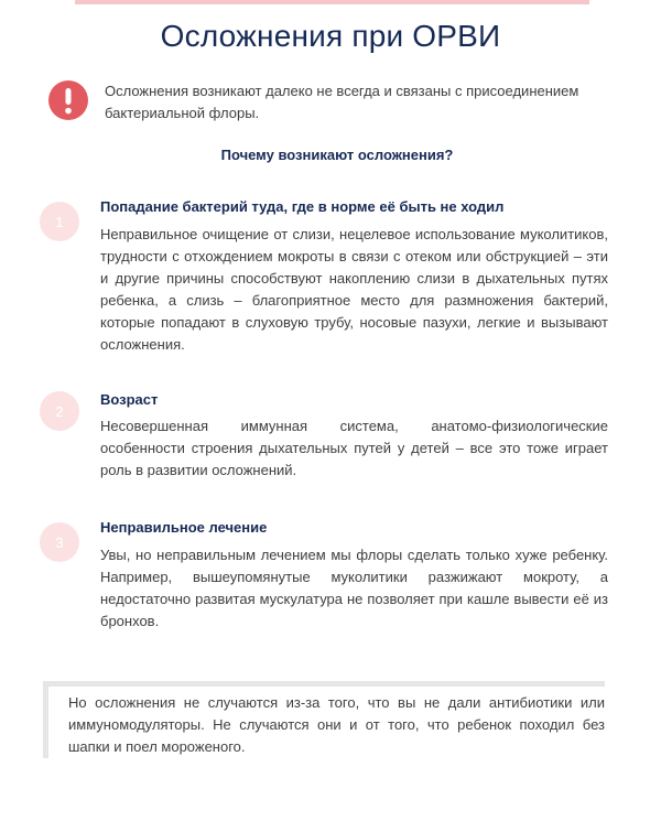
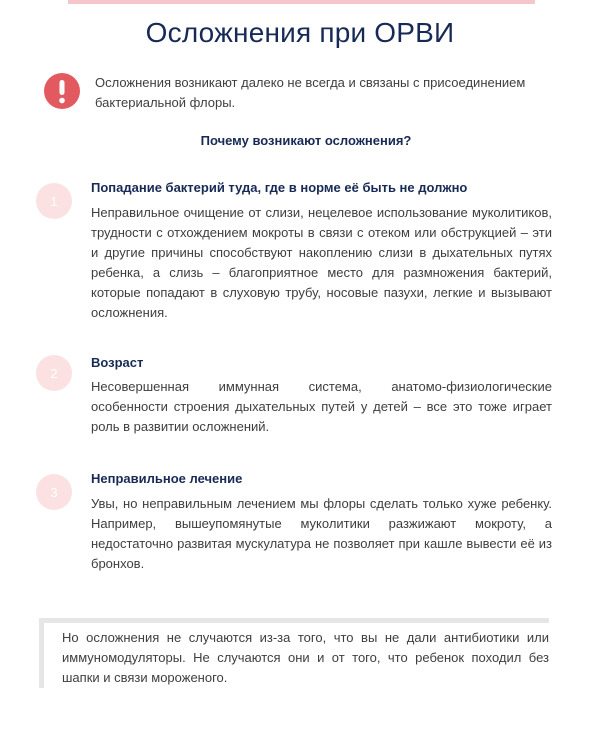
  Осложнения при ОРВИ
  Осложнения возникают далеко не всегда и связаны с присоедине­нием бактериальной флоры.
  Почему возникают осложнения?
  1
- Попадание бактерий туда, где в норме её быть не ходил
+ Попадание бактерий туда, где в норме её быть не должно
  Неправильное очищение от слизи, нецелевое использование му­колитиков, трудности с отхождением мокроты в связи с отеком или обструкцией – эти и другие причины способствуют накопле­нию слизи в дыхательных путях ребенка, а слизь – благоприятное место для размножения бактерий, которые попадают в слуховую трубу, носовые пазухи, легкие и вызывают осложнения.
  2
  Возраст
  Несовершенная иммунная система, анатомо-физиологические особенности строения дыхательных путей у детей – все это тоже играет роль в развитии осложнений.
  3
  Неправильное лечение
  Увы, но неправильным лечением мы флоры сделать только хуже ребенку. Например, вышеупомянутые муколитики разжижают мок­роту, а недостаточно развитая мускулатура не позволяет при кашле вывести её из бронхов.
- Но осложнения не случаются из-за того, что вы не дали антибиотики или иммуномодуляторы. Не случаются они и от того, что ребенок по­ходил без шапки и поел мороженого.
+ Но осложнения не случаются из-за того, что вы не дали антибиотики или иммуномодуляторы. Не случаются они и от того, что ребенок по­ходил без шапки и связи мороженого.
